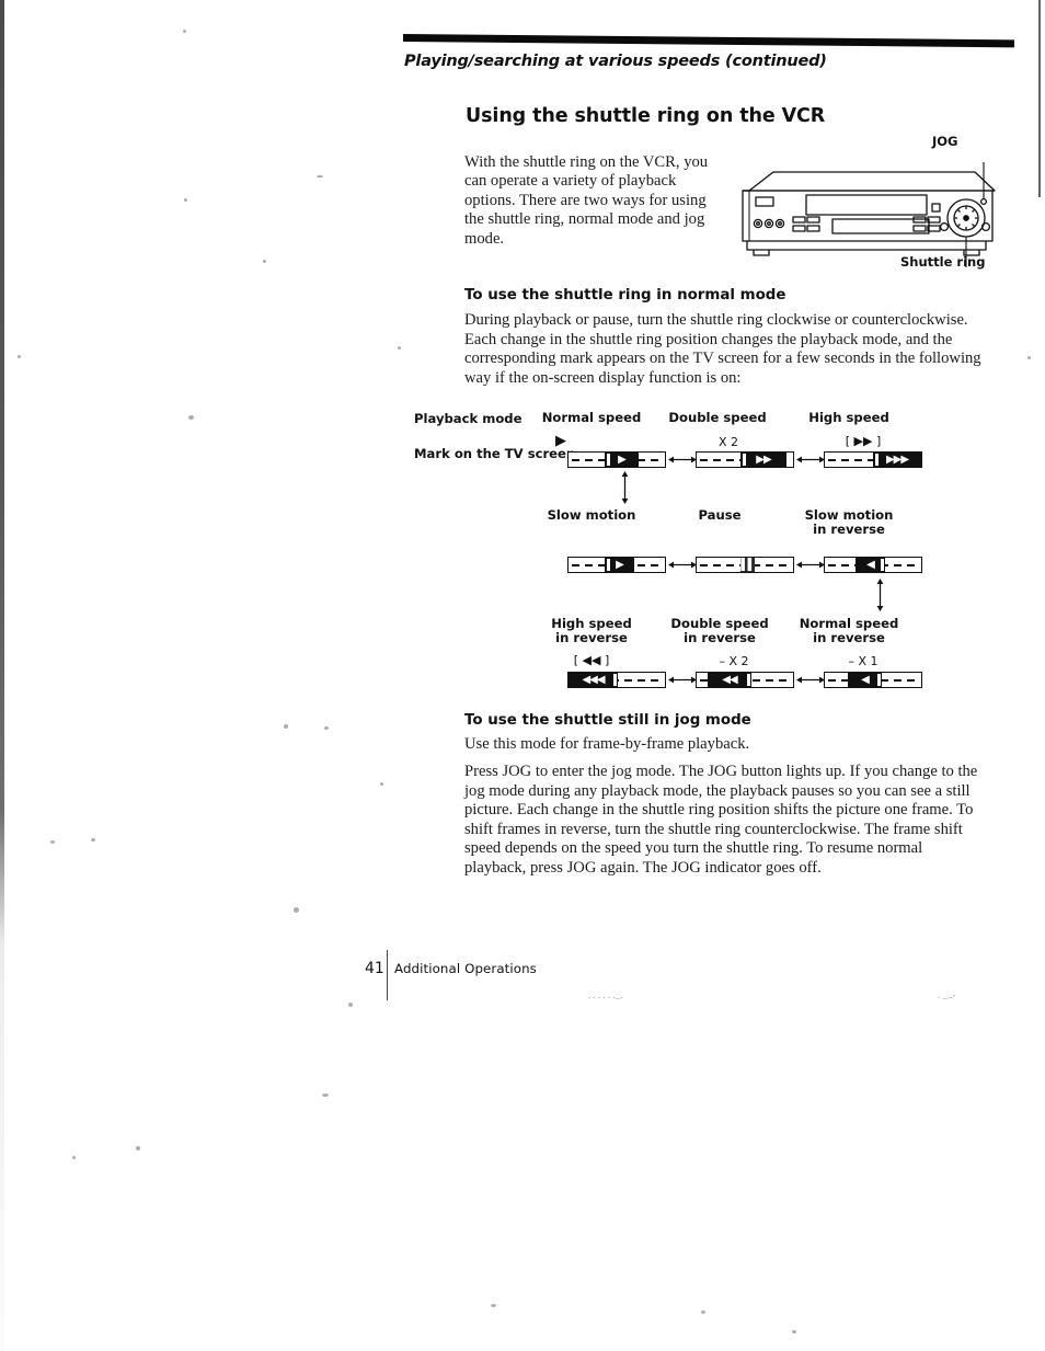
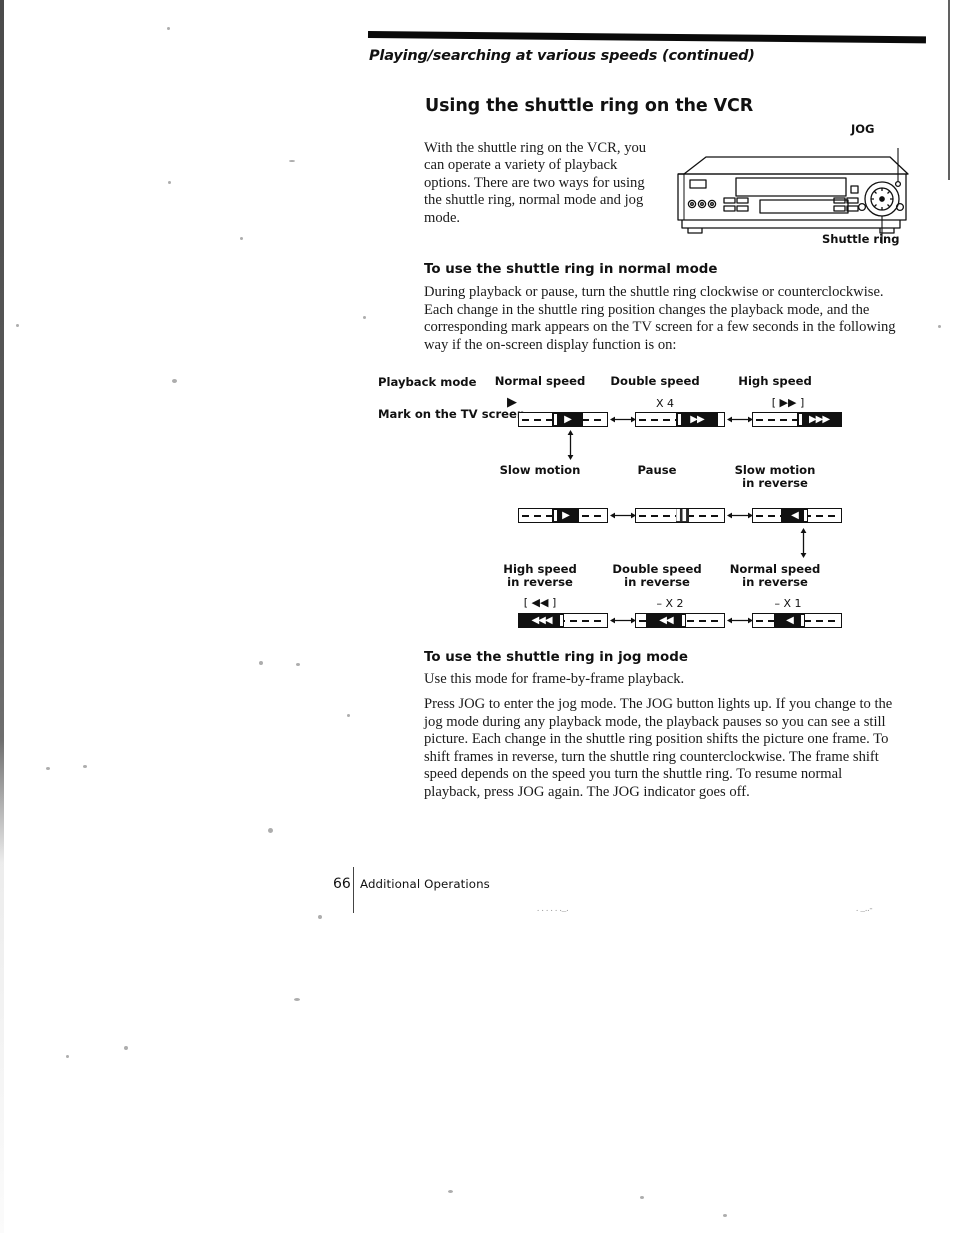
  . . . . . ._.
  . _..-
  Playing/searching at various speeds (continued)
  Using the shuttle ring on the VCR
  With the shuttle ring on the VCR, you can operate a variety of playback options. There are two ways for using the shuttle ring, normal mode and jog mode.
  JOG
  Shuttle ring
  To use the shuttle ring in normal mode
  During playback or pause, turn the shuttle ring clockwise or counterclockwise. Each change in the shuttle ring position changes the playback mode, and the corresponding mark appears on the TV screen for a few seconds in the following way if the on-screen display function is on:
  Playback mode
  Mark on the TV scree
  Normal speed
  Double speed
  High speed
  ▶
- X 2
+ X 4
  [ ▶▶ ]
  ▶
  ▶▶
  ▶▶▶
  Slow motion
  Pause
  Slow motion
  in reverse
  ▶
  ▌▌
  ◀
  High speed
  in reverse
  Double speed
  in reverse
  Normal speed
  in reverse
  [ ◀◀ ]
  – X 2
  – X 1
  ◀◀◀
  ◀◀
  ◀
- To use the shuttle still in jog mode
+ To use the shuttle ring in jog mode
  Use this mode for frame-by-frame playback.
  Press JOG to enter the jog mode. The JOG button lights up. If you change to the jog mode during any playback mode, the playback pauses so you can see a still picture. Each change in the shuttle ring position shifts the picture one frame. To shift frames in reverse, turn the shuttle ring counterclockwise. The frame shift speed depends on the speed you turn the shuttle ring. To resume normal playback, press JOG again. The JOG indicator goes off.
- 41
+ 66
  Additional Operations
